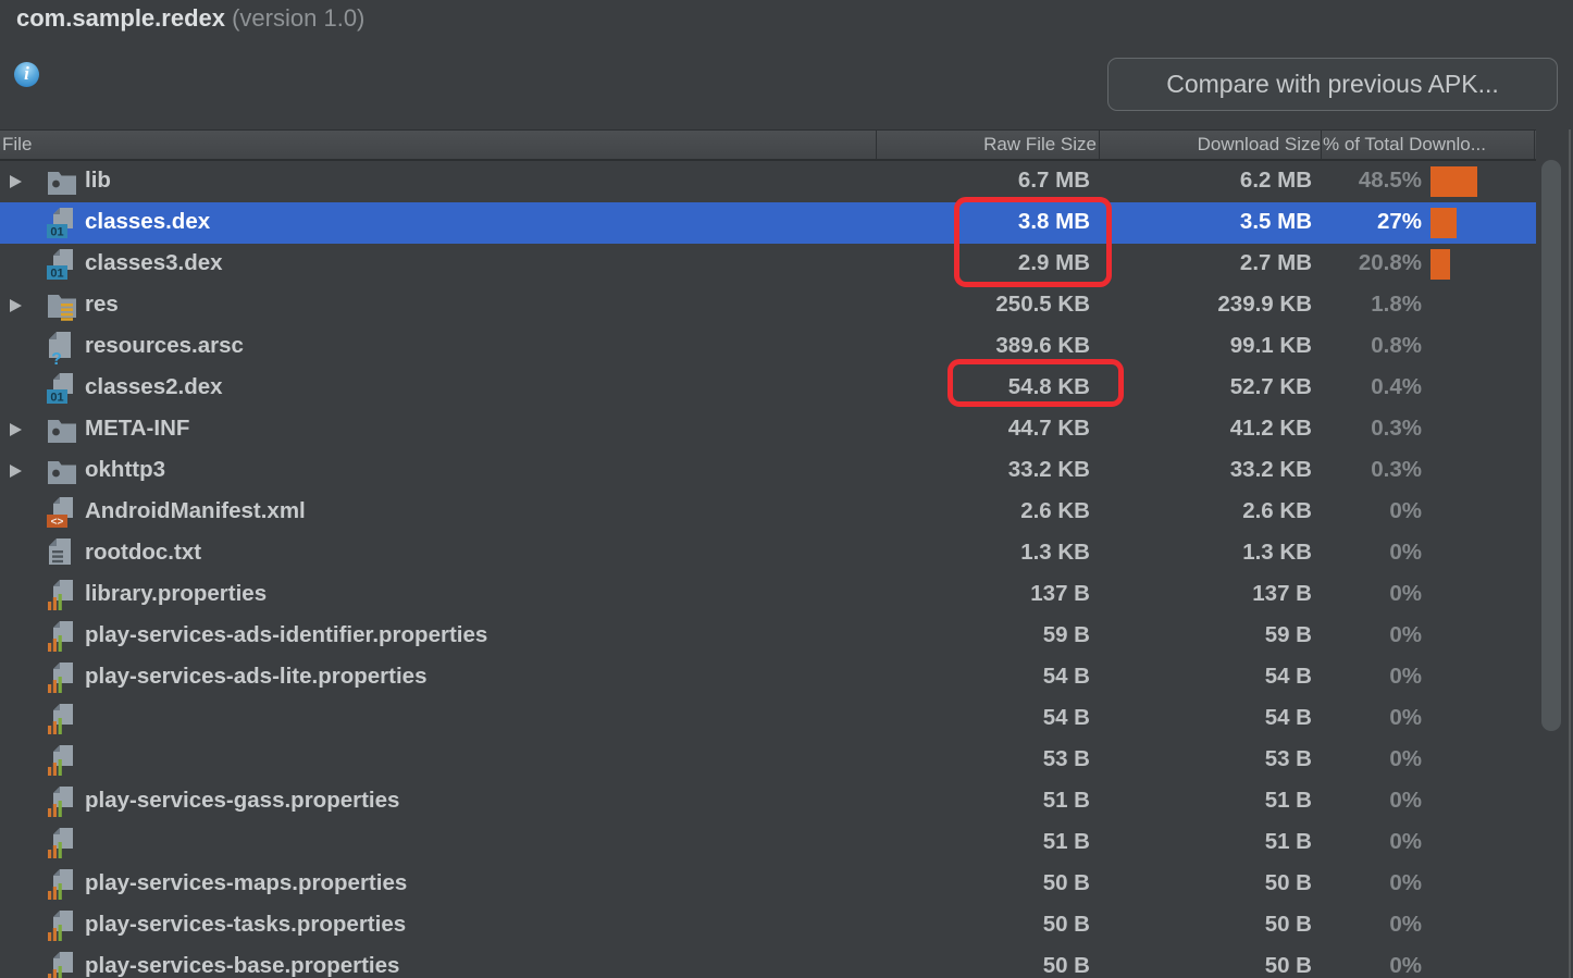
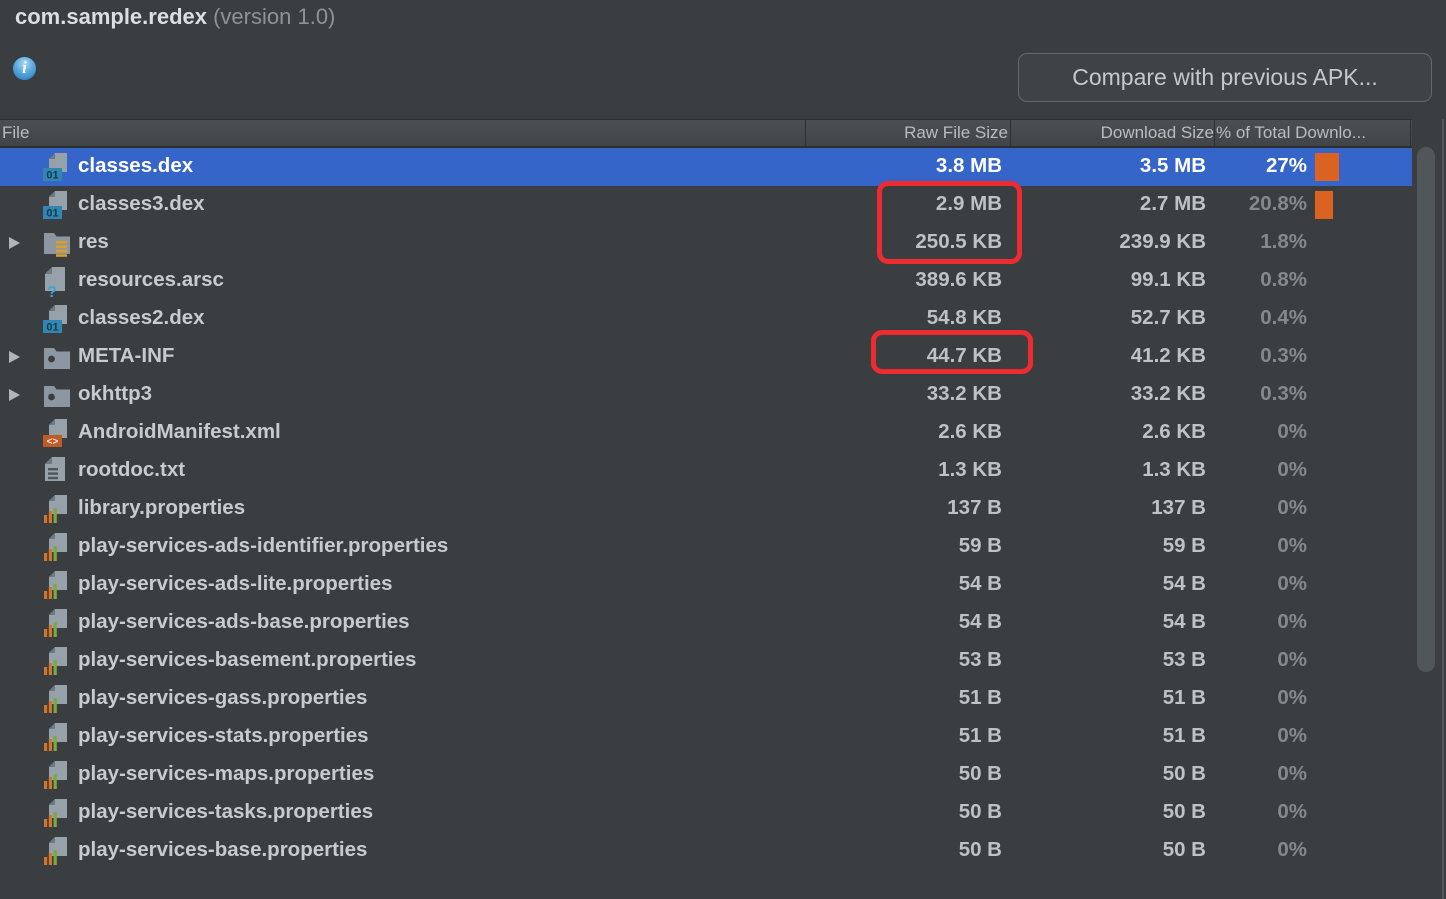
  com.sample.redex (version 1.0)
  i
  Compare with previous APK...
  File
  Raw File Size
  Download Size
  % of Total Downlo...
- lib
- 6.7 MB
- 6.2 MB
- 48.5%
  01
  classes.dex
  3.8 MB
  3.5 MB
  27%
  01
  classes3.dex
  2.9 MB
  2.7 MB
  20.8%
  res
  250.5 KB
  239.9 KB
  1.8%
  ?
  resources.arsc
  389.6 KB
  99.1 KB
  0.8%
  01
  classes2.dex
  54.8 KB
  52.7 KB
  0.4%
  META-INF
  44.7 KB
  41.2 KB
  0.3%
  okhttp3
  33.2 KB
  33.2 KB
  0.3%
  <>
  AndroidManifest.xml
  2.6 KB
  2.6 KB
  0%
  rootdoc.txt
  1.3 KB
  1.3 KB
  0%
  library.properties
  137 B
  137 B
  0%
  play-services-ads-identifier.properties
  59 B
  59 B
  0%
  play-services-ads-lite.properties
  54 B
  54 B
  0%
+ play-services-ads-base.properties
  54 B
  54 B
  0%
+ play-services-basement.properties
  53 B
  53 B
  0%
  play-services-gass.properties
  51 B
  51 B
  0%
+ play-services-stats.properties
  51 B
  51 B
  0%
  play-services-maps.properties
  50 B
  50 B
  0%
  play-services-tasks.properties
  50 B
  50 B
  0%
  play-services-base.properties
  50 B
  50 B
  0%
